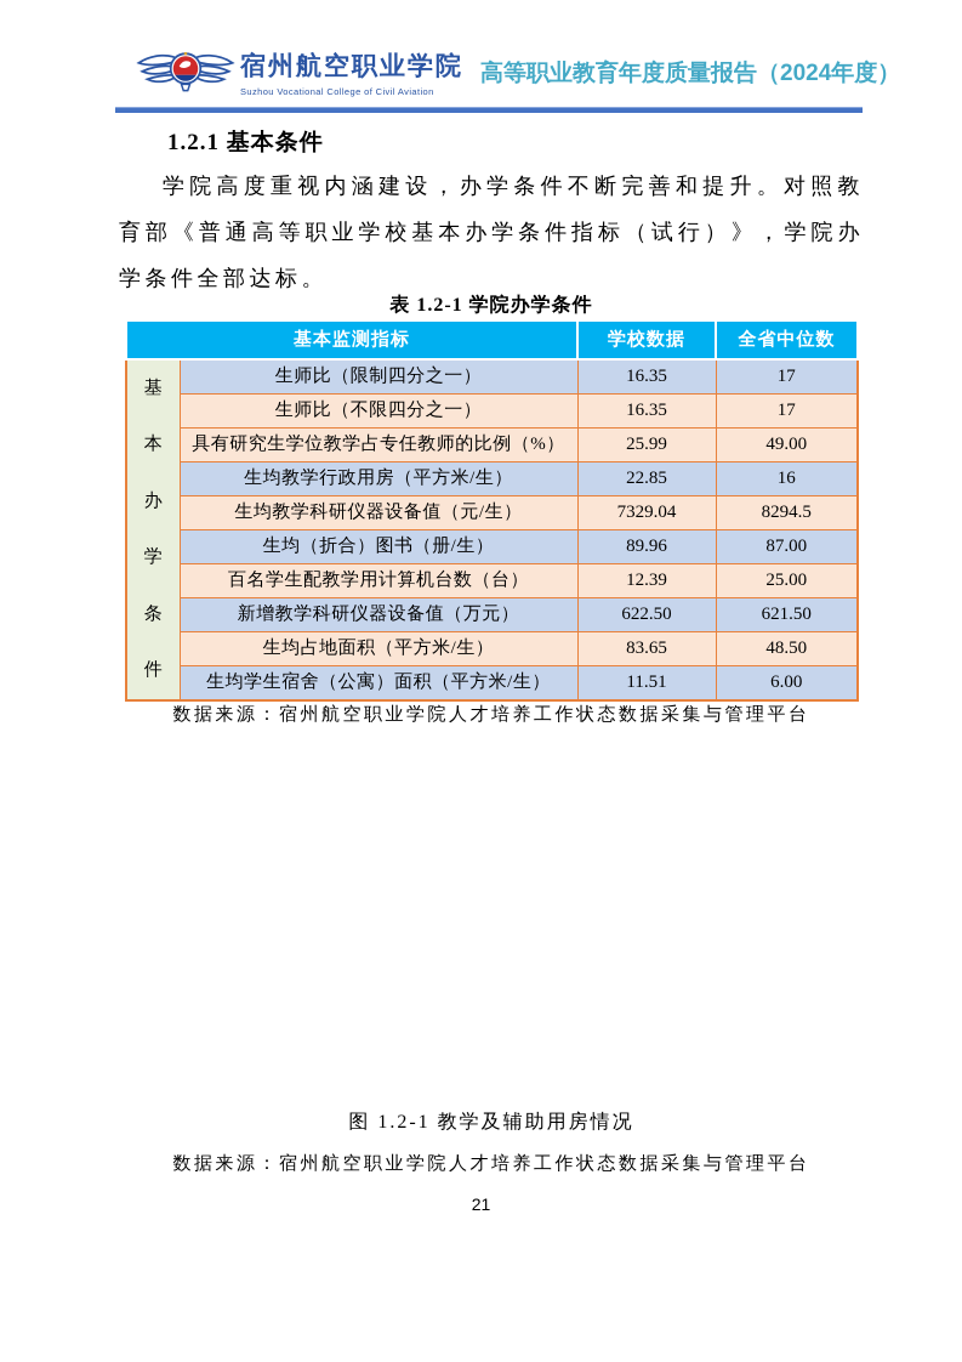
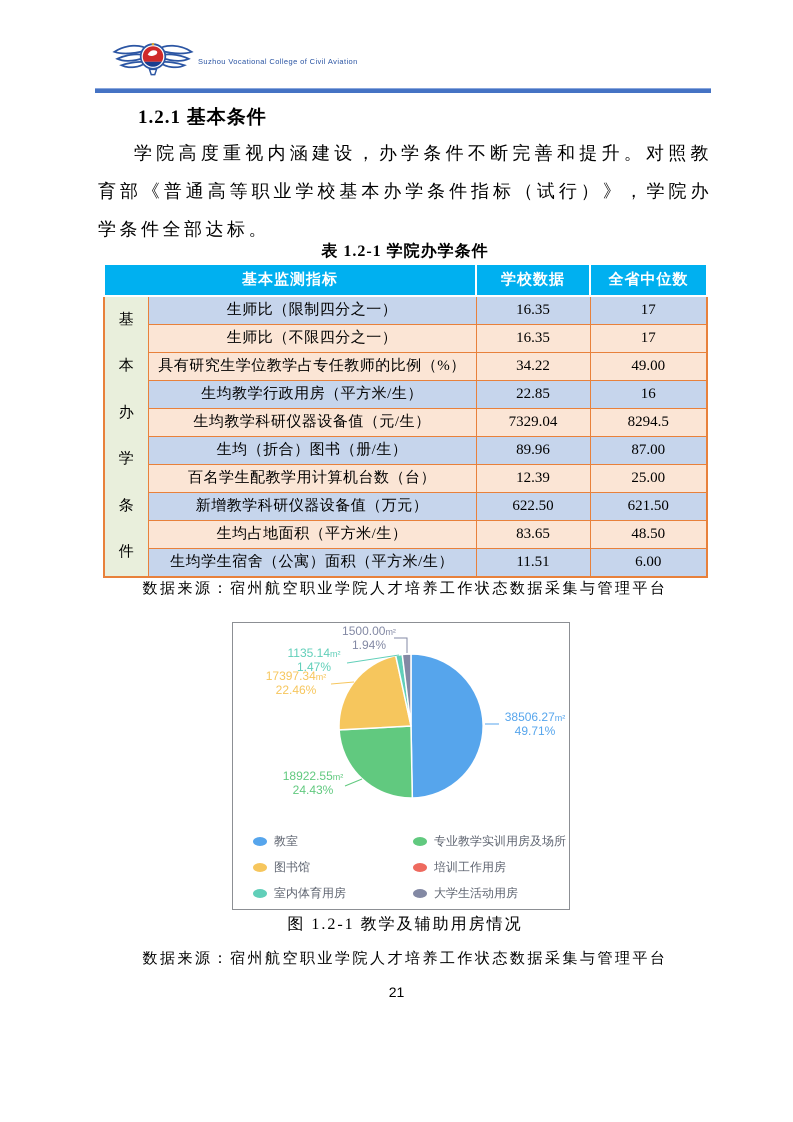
- 宿州航空职业学院
  Suzhou Vocational College of Civil Aviation
- 高等职业教育年度质量报告（2024年度）
  1.2.1 基本条件
  学院高度重视内涵建设，办学条件不断完善和提升。对照教育部《普通高等职业学校基本办学条件指标（试行）》，学院办学条件全部达标。
  表 1.2-1 学院办学条件
  基本监测指标	学校数据	全省中位数
  基本办学条件	生师比（限制四分之一）	16.35	17
  生师比（不限四分之一）	16.35	17
- 具有研究生学位教学占专任教师的比例（%）	25.99	49.00
+ 具有研究生学位教学占专任教师的比例（%）	34.22	49.00
  生均教学行政用房（平方米/生）	22.85	16
  生均教学科研仪器设备值（元/生）	7329.04	8294.5
  生均（折合）图书（册/生）	89.96	87.00
  百名学生配教学用计算机台数（台）	12.39	25.00
  新增教学科研仪器设备值（万元）	622.50	621.50
  生均占地面积（平方米/生）	83.65	48.50
  生均学生宿舍（公寓）面积（平方米/生）	11.51	6.00
  数据来源：宿州航空职业学院人才培养工作状态数据采集与管理平台
+ 教室
+ 专业教学实训用房及场所
+ 图书馆
+ 培训工作用房
+ 室内体育用房
+ 大学生活动用房
+ 38506.27m²
+ 49.71%
+ 18922.55m²
+ 24.43%
+ 17397.34m²
+ 22.46%
+ 1135.14m²
+ 1.47%
+ 1500.00m²
+ 1.94%
  图 1.2-1 教学及辅助用房情况
  数据来源：宿州航空职业学院人才培养工作状态数据采集与管理平台
  21
